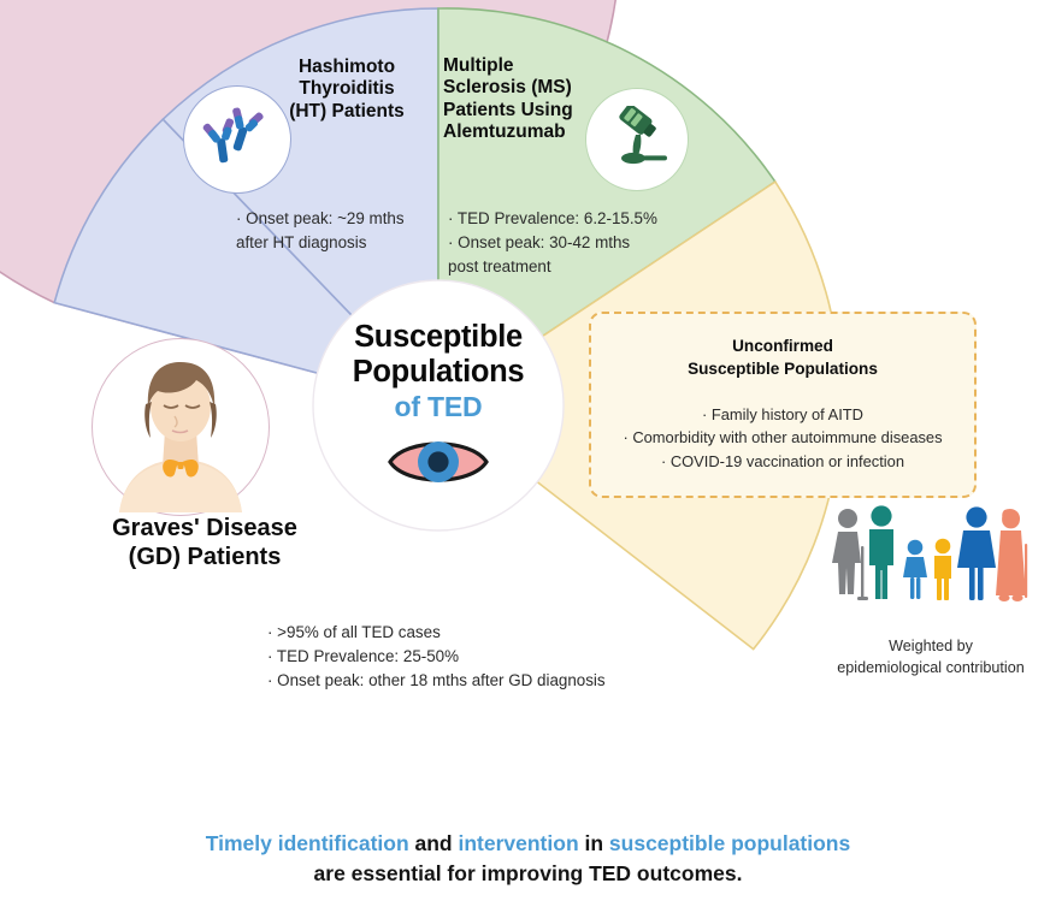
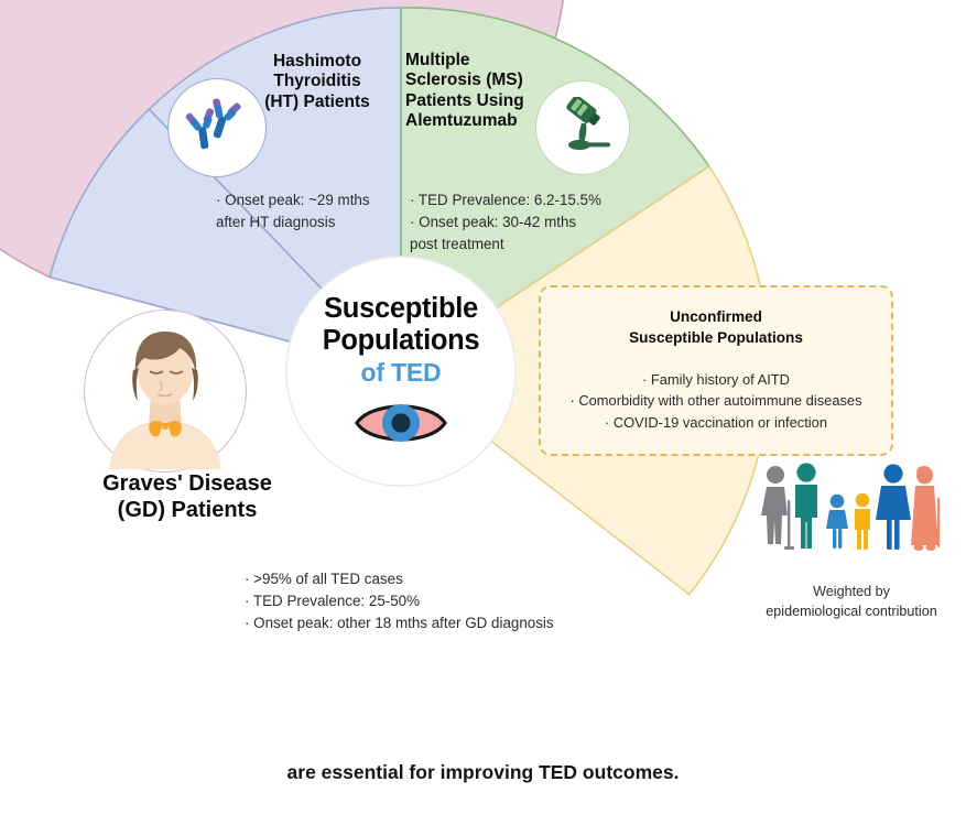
  Hashimoto
  Thyroiditis
  (HT) Patients
  Multiple
  Sclerosis (MS)
  Patients Using
  Alemtuzumab
  Graves' Disease
  (GD) Patients
  · Onset peak: ~29 mths
  after HT diagnosis
  · TED Prevalence: 6.2-15.5%
  · Onset peak: 30-42 mths
  post treatment
  · >95% of all TED cases
  · TED Prevalence: 25-50%
  · Onset peak: other 18 mths after GD diagnosis
  Susceptible
  Populations
  of TED
  Unconfirmed
  Susceptible Populations
  · Family history of AITD
  · Comorbidity with other autoimmune diseases
  · COVID-19 vaccination or infection
  Weighted by
  epidemiological contribution
- Timely identification and intervention in susceptible populations
  are essential for improving TED outcomes.
